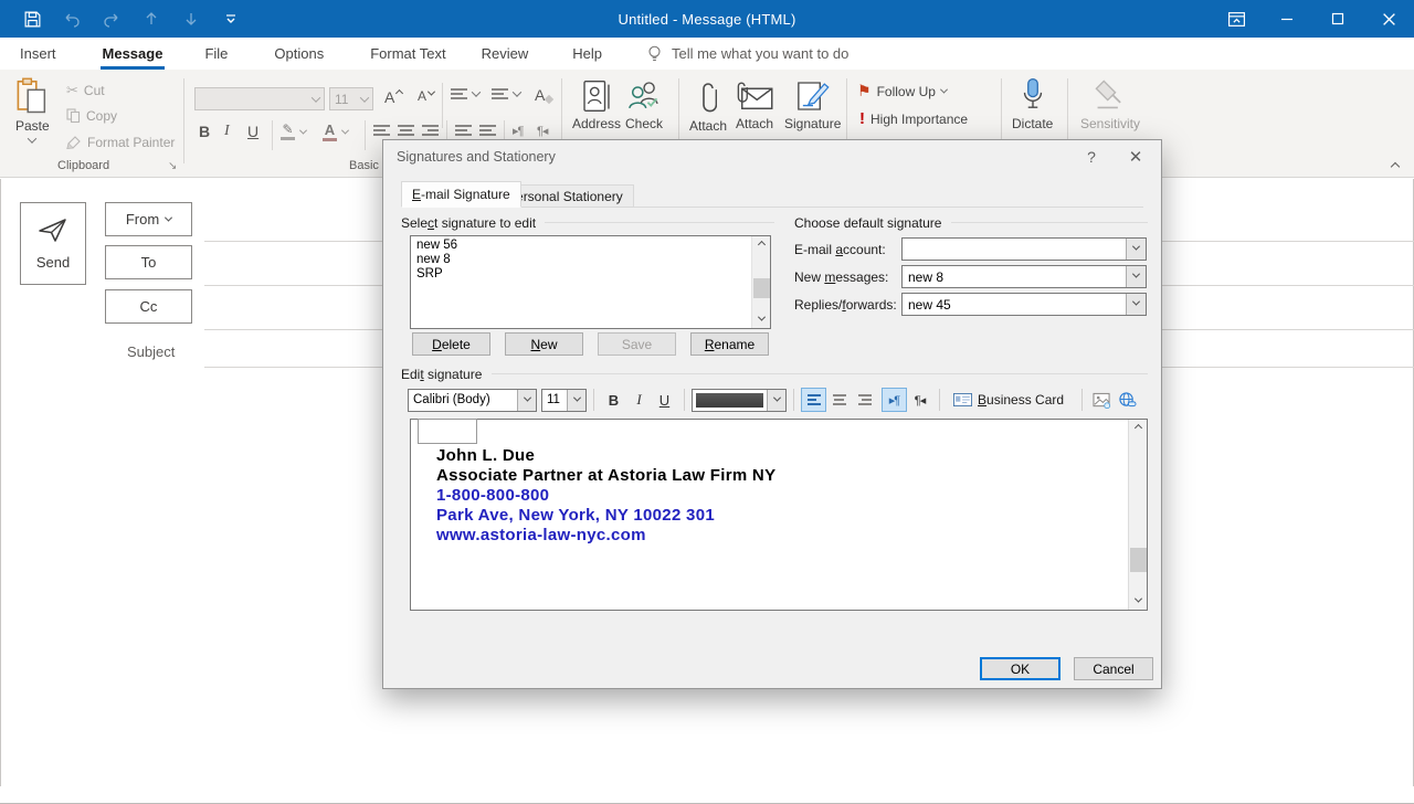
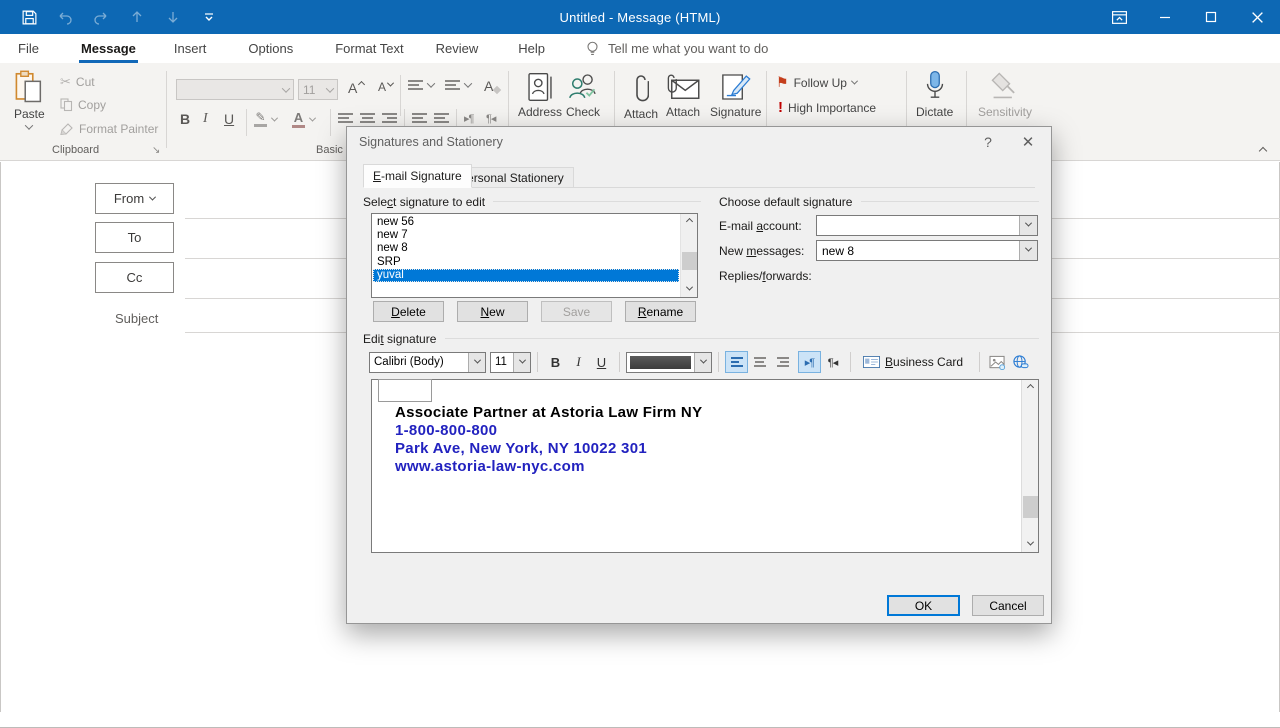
  Untitled - Message (HTML)
- Insert
+ File
  Message
- File
+ Insert
  Options
  Format Text
  Review
  Help
  Tell me what you want to do
  Paste
  ✂
  Cut
  Copy
  Format Painter
  Clipboard
  ↘
  11
  A
  A
  A
  B
  I
  U
  ✎
  A
  ▸¶
  ¶◂
  Address
  Check
  Attach
  Attach
  Signature
  ⚑
  Follow Up
  !
  High Importance
  Dictate
  Sensitivity
- Send
  From
  To
  Cc
  Subject
  Signatures and Stationery
  ?
  ✕
  E
  -mail Signature
  rsonal Stationery
  Select signature to edit
  Choose default signature
  new 56
+ new 7
  new 8
  SRP
+ yuval
  D
  elete
  N
  ew
  Save
  R
  ename
  E-mail account:
  New messages:
  new 8
  Replies/forwards:
- new 45
  Edit signature
  Calibri (Body)
  11
  B
  I
  U
  ▸¶
  ¶◂
  Business Card
- John L. Due
  Associate Partner at Astoria Law Firm NY
  1-800-800-800
  Park Ave, New York, NY 10022 301
  www.astoria-law-nyc.com
  OK
  Cancel
